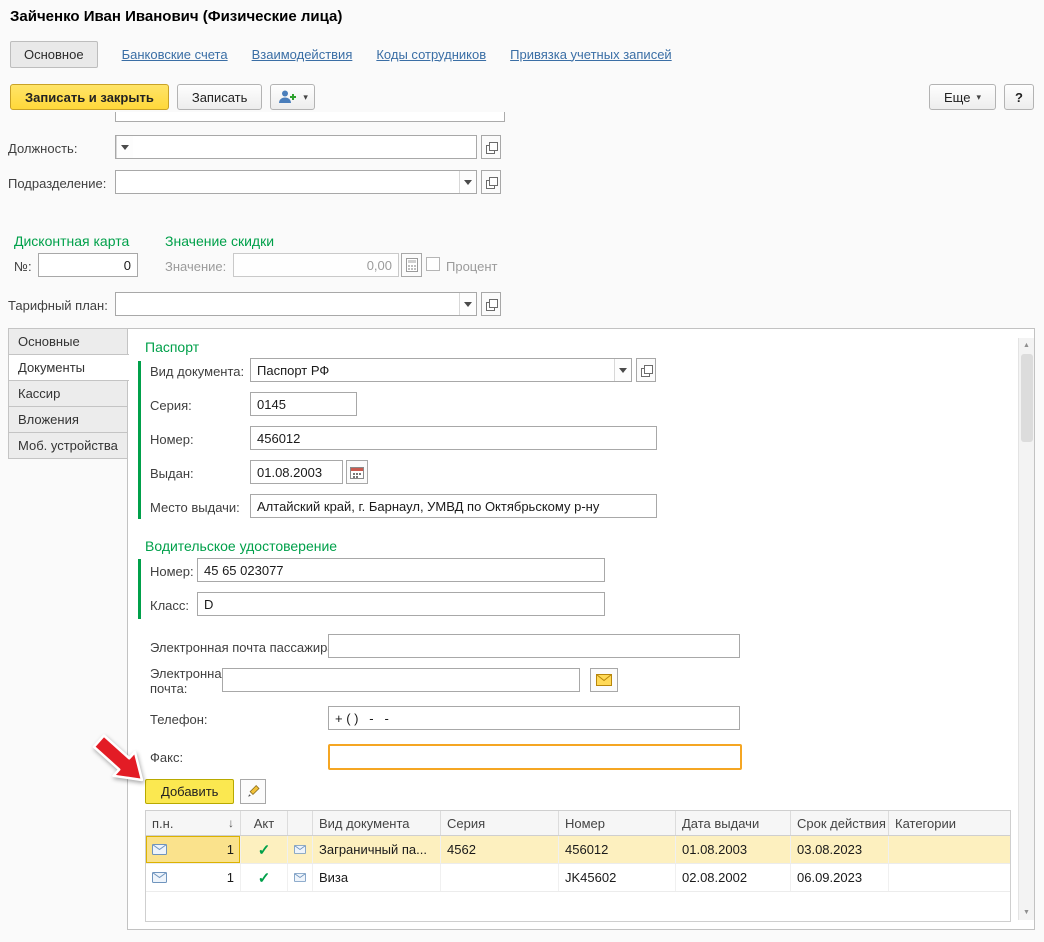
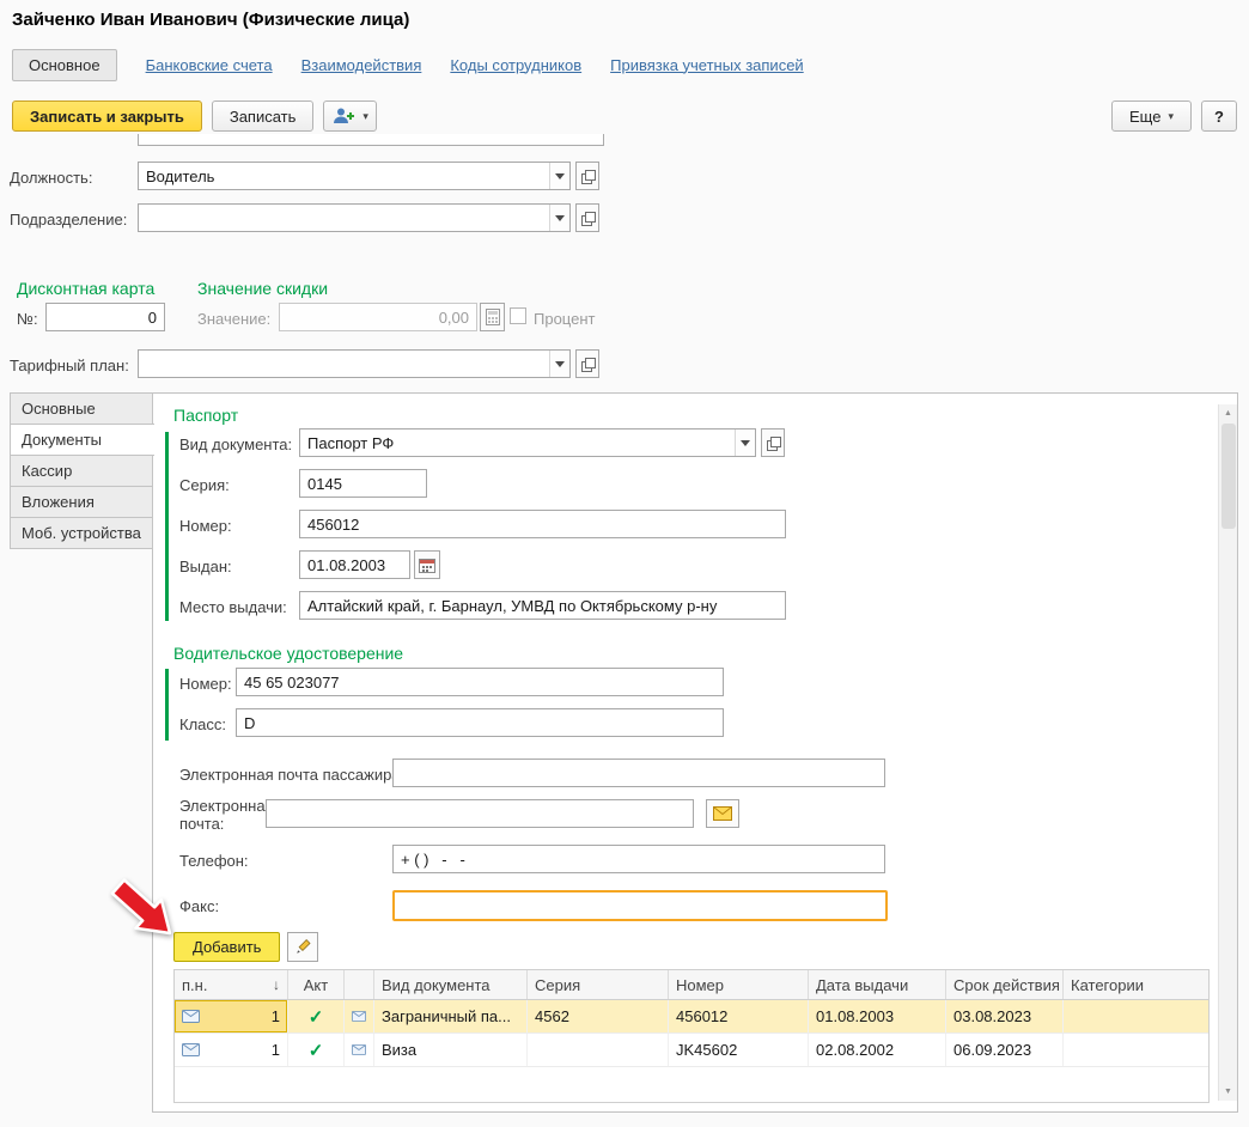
  Зайченко Иван Иванович (Физические лица)
  Основное
  Банковские счета
  Взаимодействия
  Коды сотрудников
  Привязка учетных записей
  Записать и закрыть
  Записать
  ▾
  Еще
  ▾
  ?
  Должность:
+ Водитель
  Подразделение:
  Дисконтная карта
  Значение скидки
  №:
  0
  Значение:
  0,00
  Процент
  Тарифный план:
  Основные
  Документы
  Кассир
  Вложения
  Моб. устройства
  Паспорт
  Вид документа:
  Паспорт РФ
  Серия:
  0145
  Номер:
  456012
  Выдан:
  01.08.2003
  Место выдачи:
  Алтайский край, г. Барнаул, УМВД по Октябрьскому р-ну
  Водительское удостоверение
  Номер:
  45 65 023077
  Класс:
  D
  Электронная почта пассажир
  Электронна почта:
  Телефон:
  + ( ) - -
  Факс:
  Добавить
  п.н.
  ↓
  Акт
  Вид документа
  Серия
  Номер
  Дата выдачи
  Срок действия
  Категории
  1
  ✓
  Заграничный па...
  4562
  456012
  01.08.2003
  03.08.2023
  1
  ✓
  Виза
  JK45602
  02.08.2002
  06.09.2023
